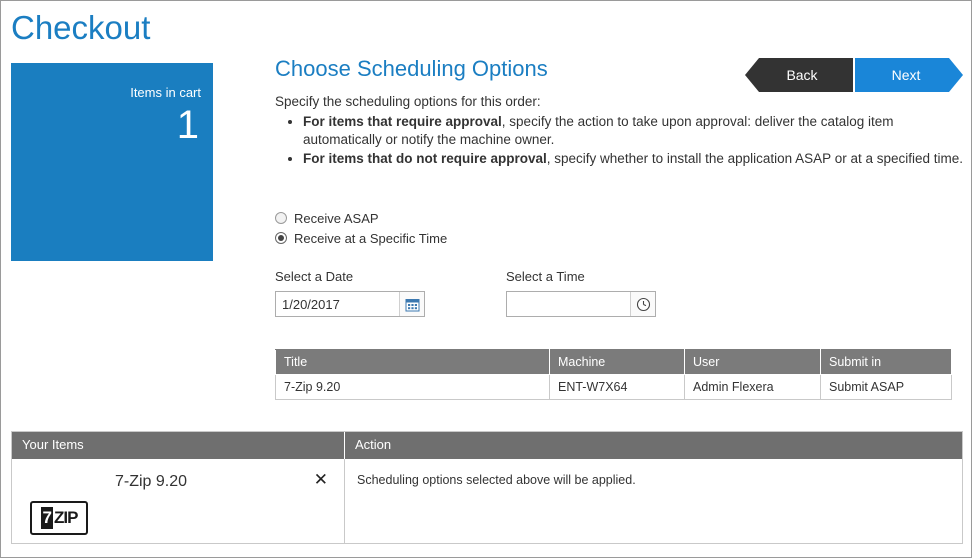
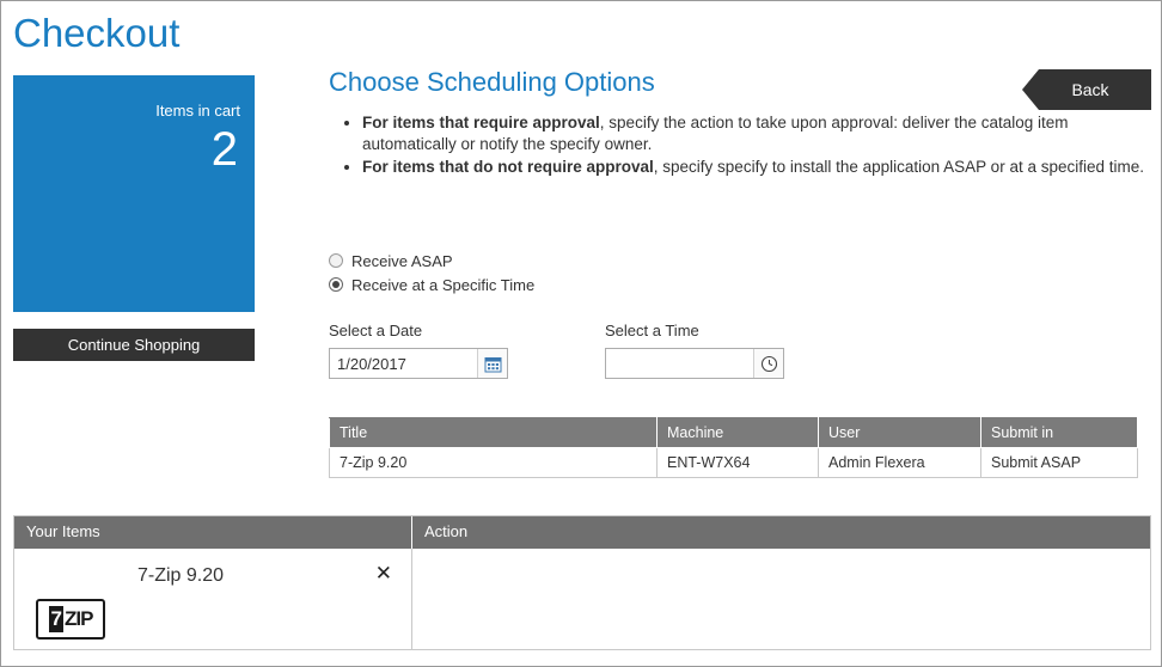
  Checkout
  Items in cart
- 1
+ 2
+ Continue Shopping
  Back
- Next
  Choose Scheduling Options
- Specify the scheduling options for this order:
- For items that require approval, specify the action to take upon approval: deliver the catalog item automatically or notify the machine owner.
+ For items that require approval, specify the action to take upon approval: deliver the catalog item automatically or notify the specify owner.
- For items that do not require approval, specify whether to install the application ASAP or at a specified time.
+ For items that do not require approval, specify specify to install the application ASAP or at a specified time.
  Receive ASAP
  Receive at a Specific Time
  Select a Date
  1/20/2017
  Select a Time
  Title	Machine	User	Submit in
  7-Zip 9.20	ENT-W7X64	Admin Flexera	Submit ASAP
  Your Items
  Action
  7
  ZIP
  7-Zip 9.20
  ✕
- Scheduling options selected above will be applied.
